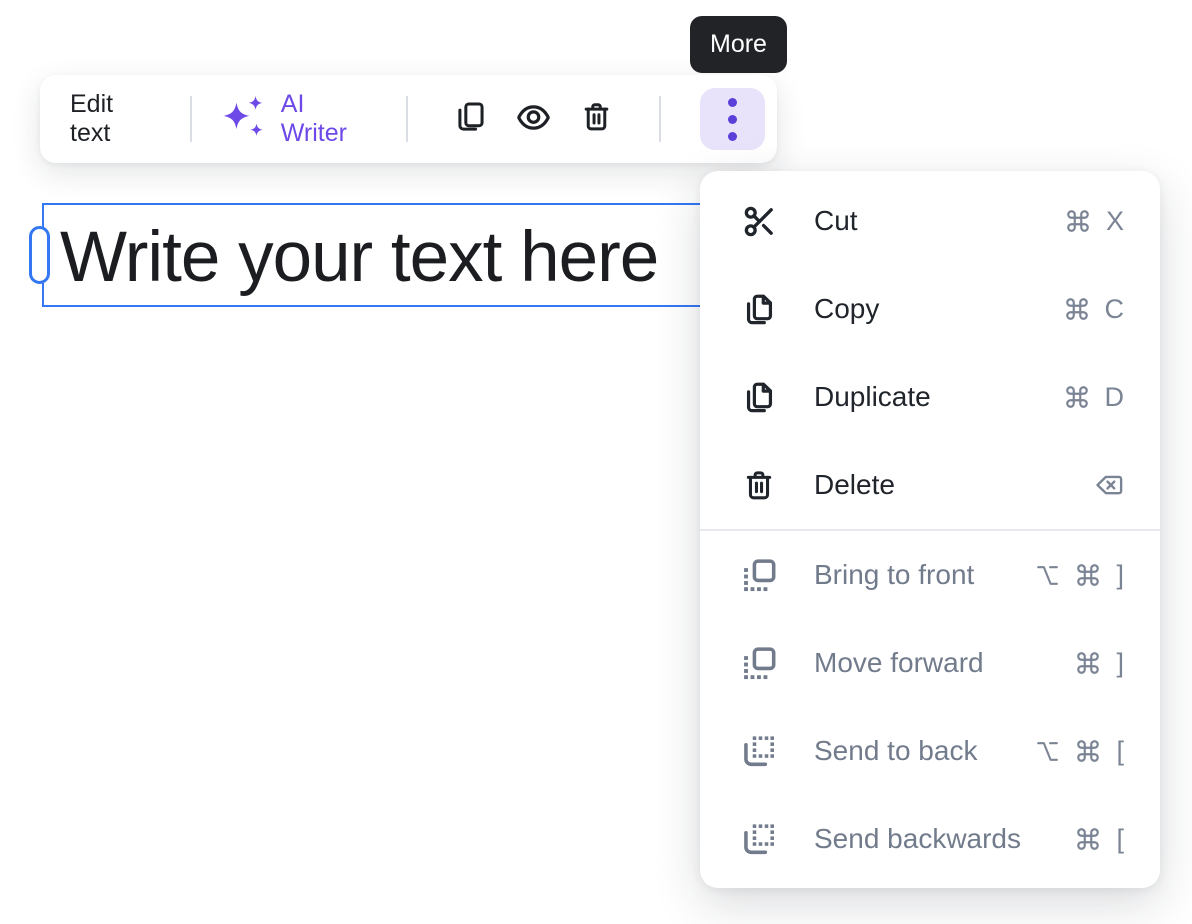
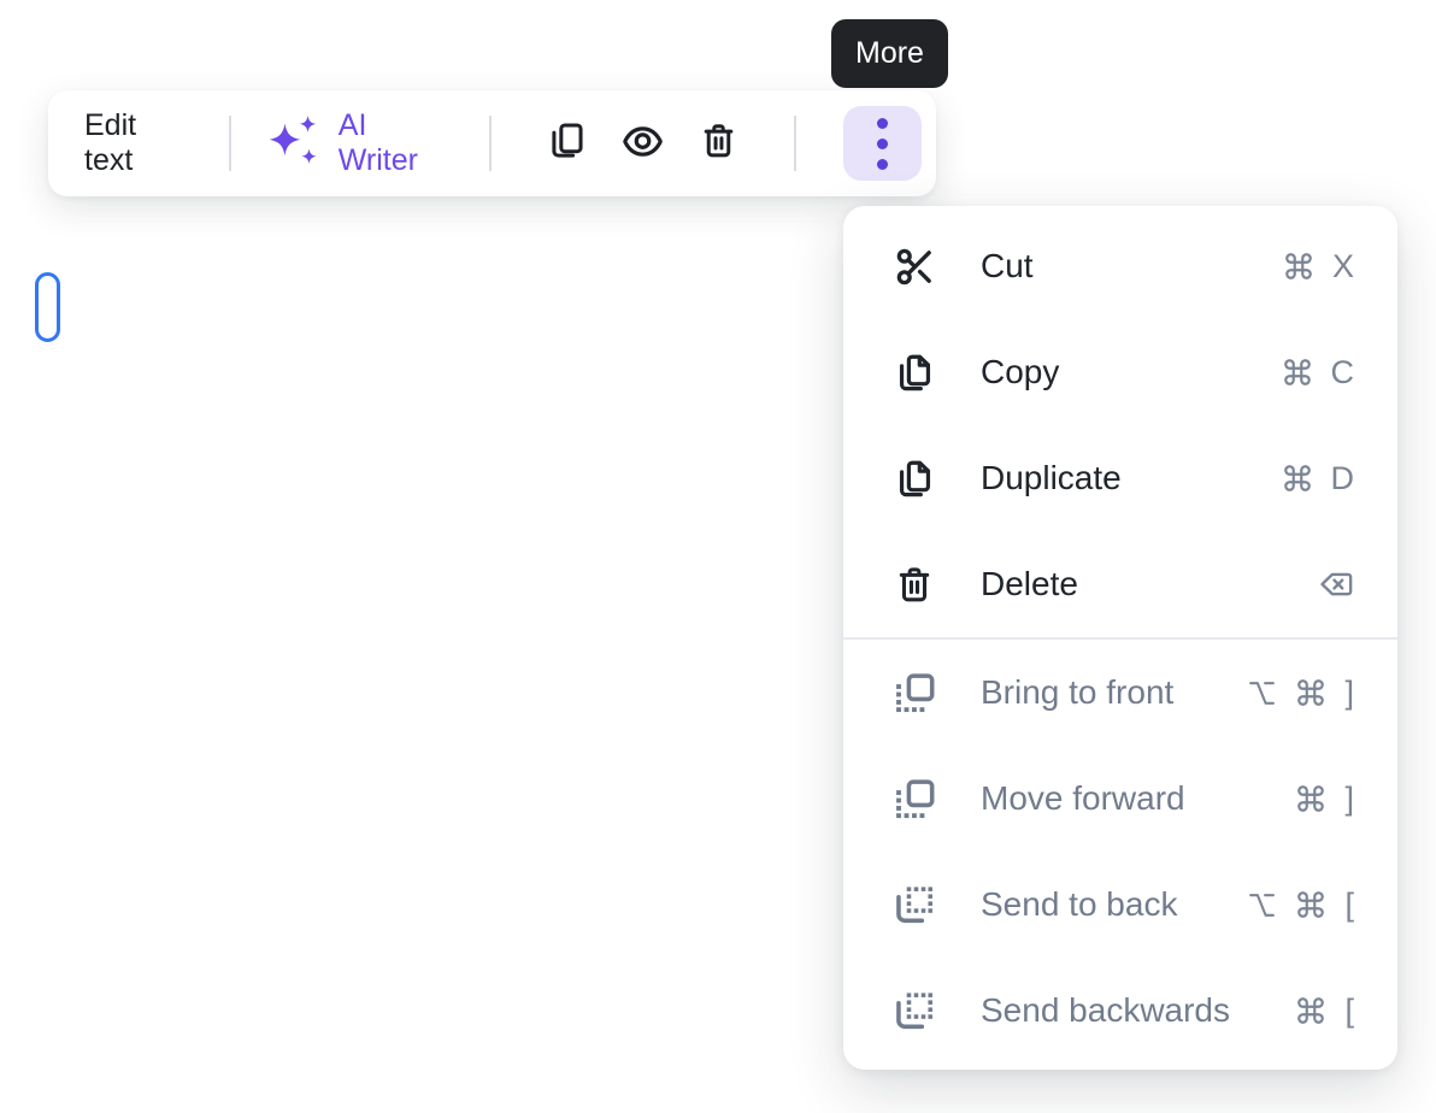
- Write your text here
  Edit text
  AI Writer
  More
  Cut
  X
  Copy
  C
  Duplicate
  D
  Delete
  Bring to front
  ]
  Move forward
  ]
  Send to back
  [
  Send backwards
  [
